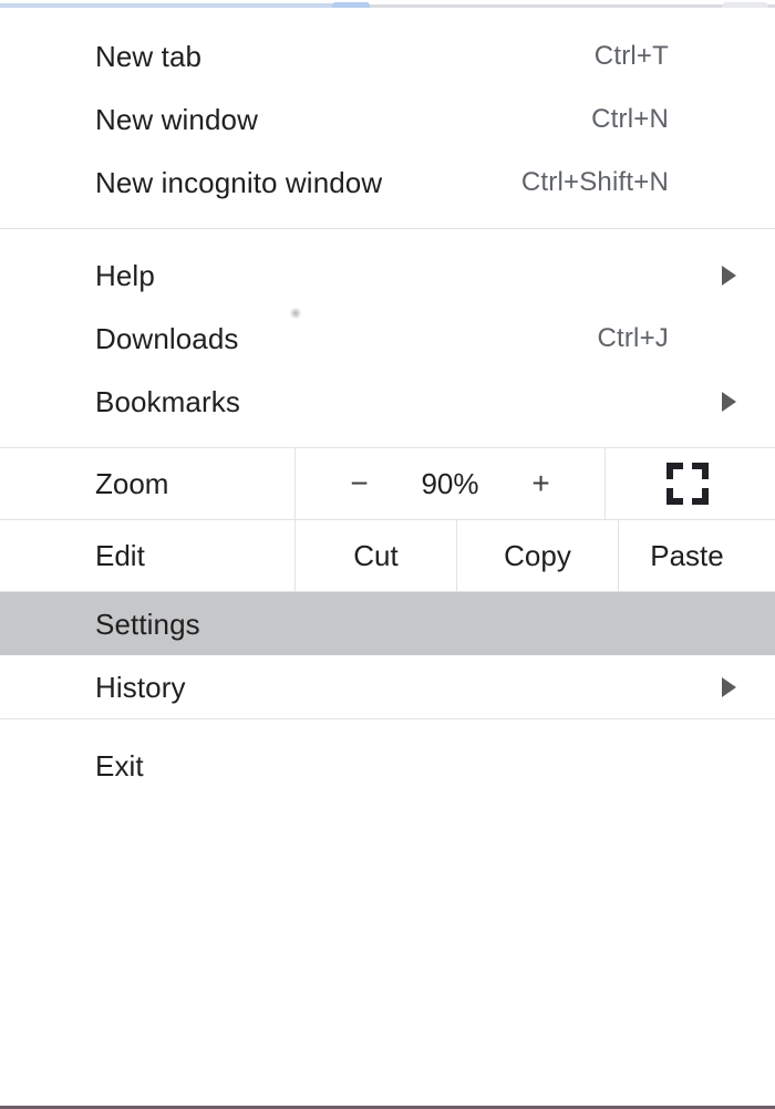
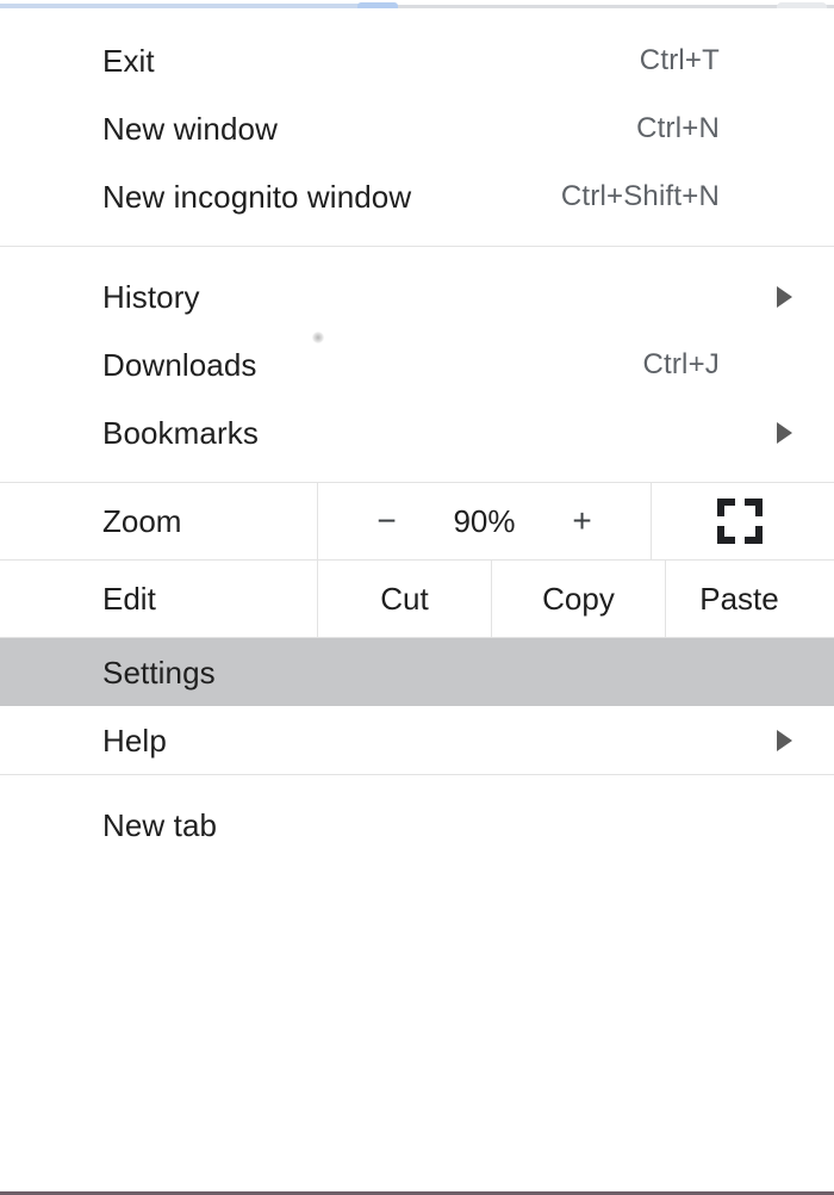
- New tab
+ Exit
  Ctrl+T
  New window
  Ctrl+N
  New incognito window
  Ctrl+Shift+N
- Help
+ History
  Downloads
  Ctrl+J
  Bookmarks
  Zoom
  −
  90%
  +
  Edit
  Cut
  Copy
  Paste
  Settings
- History
+ Help
- Exit
+ New tab
